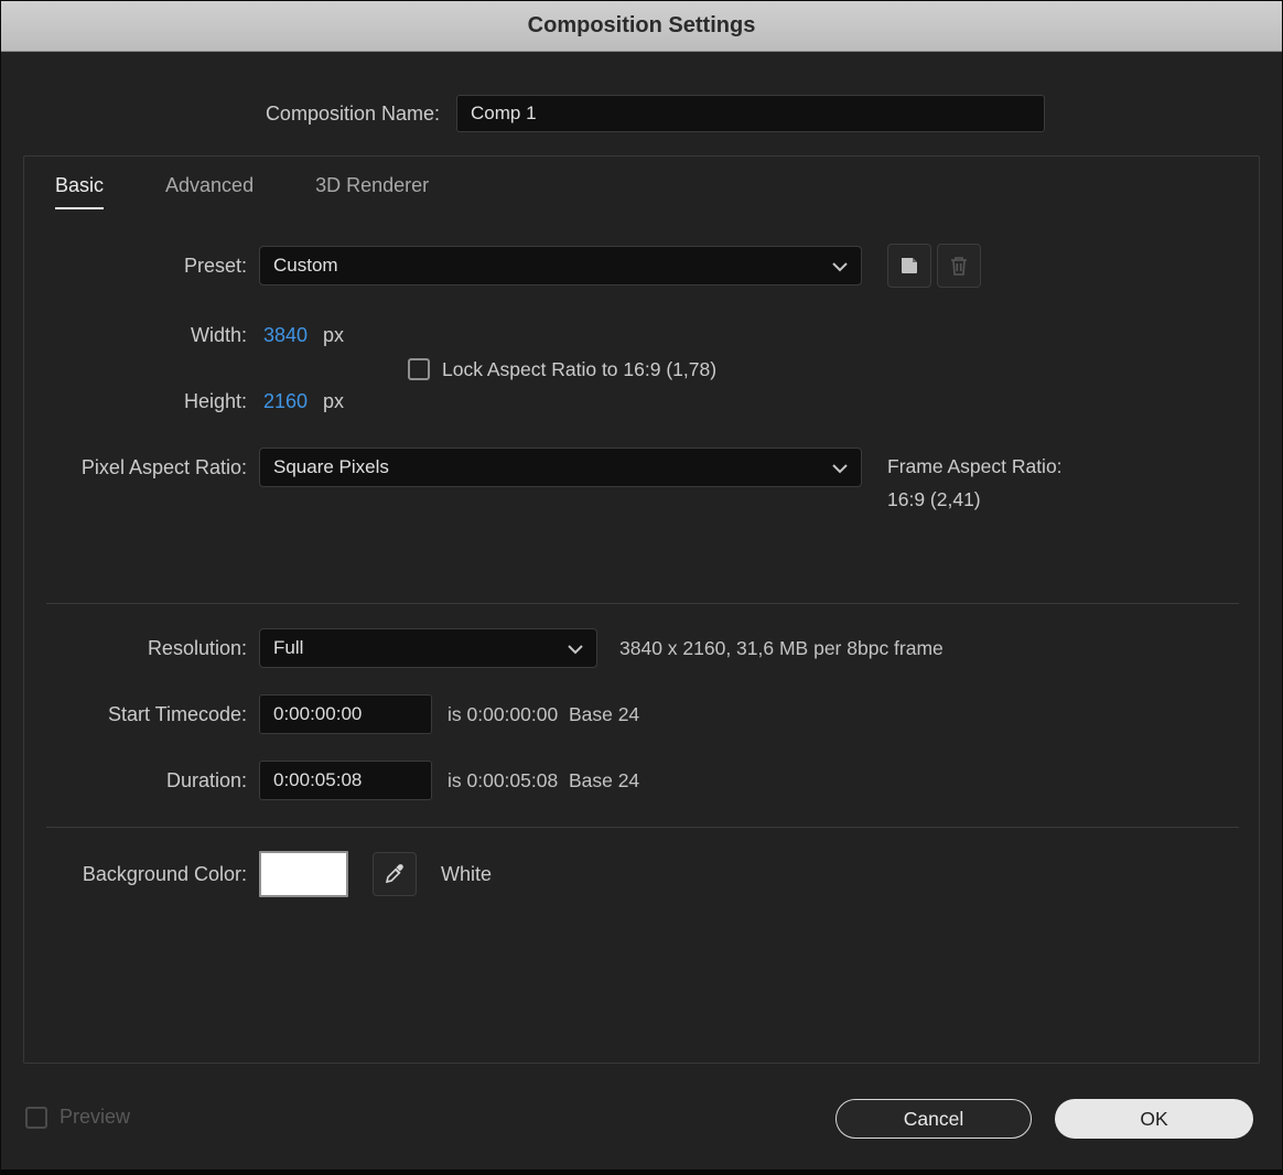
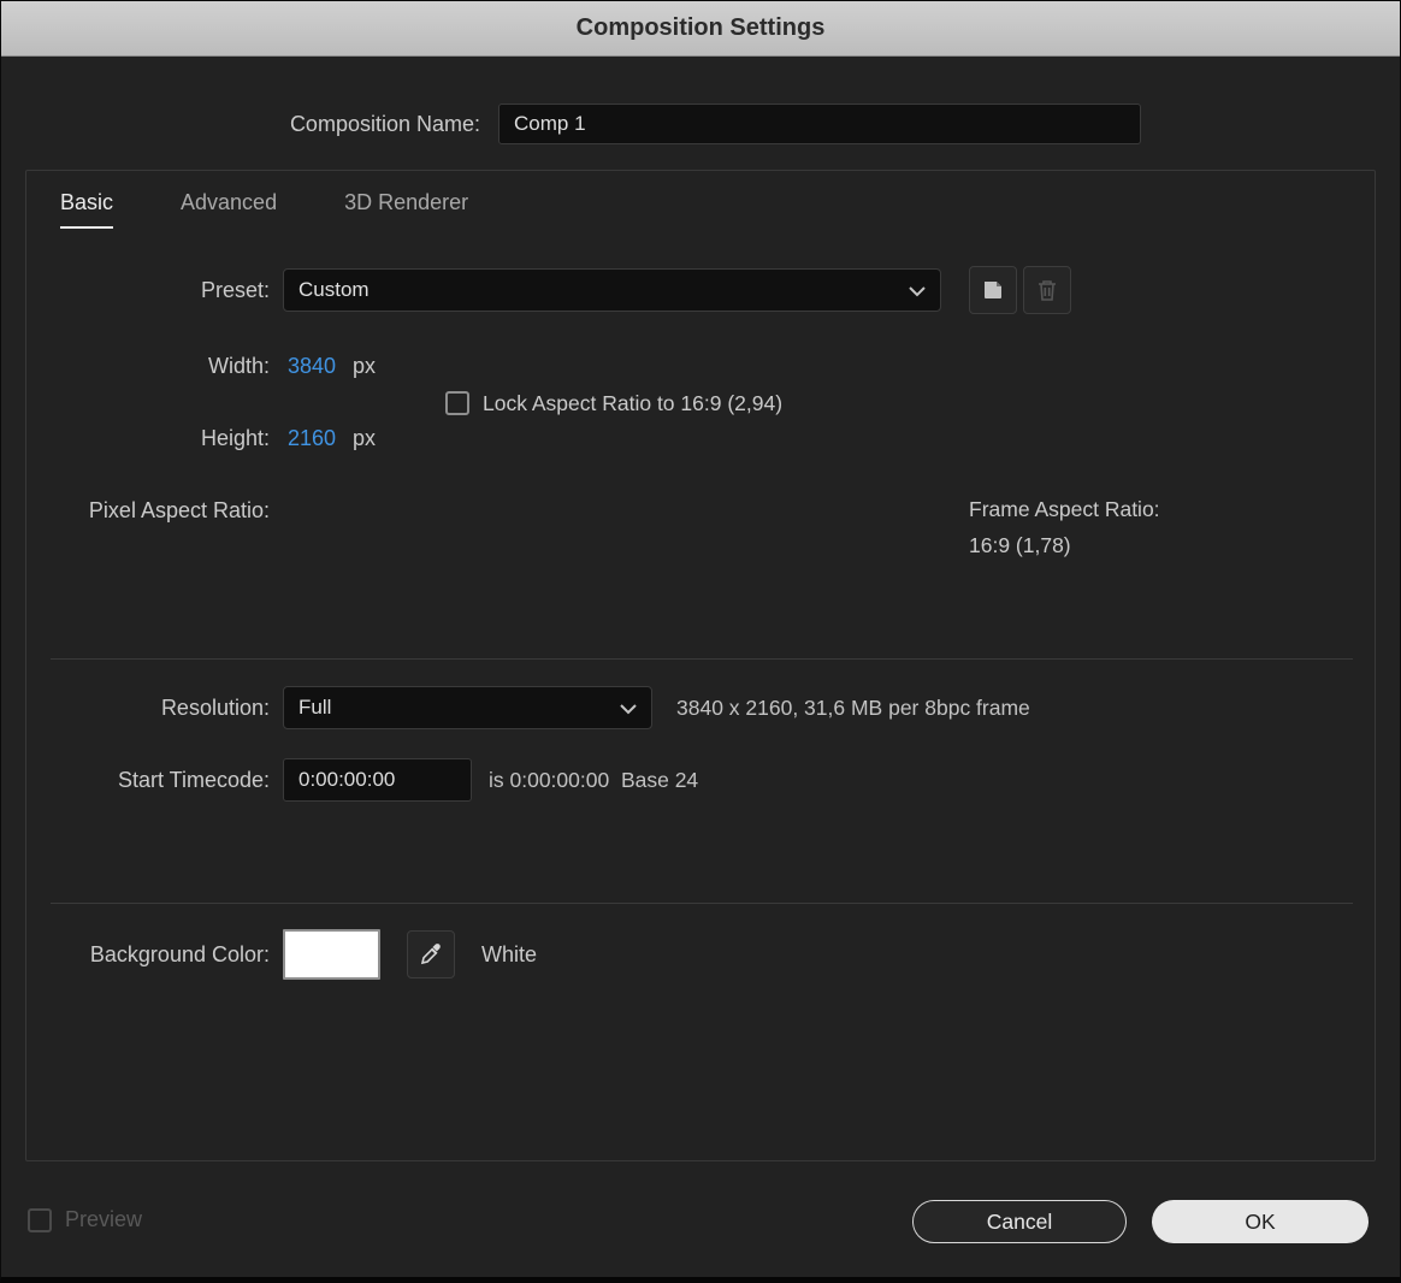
  Composition Settings
  Composition Name:
  Comp 1
  Basic
  Advanced
  3D Renderer
  Preset:
  Custom
  Width:
  3840
  px
- Lock Aspect Ratio to 16:9 (1,78)
+ Lock Aspect Ratio to 16:9 (2,94)
  Height:
  2160
  px
  Pixel Aspect Ratio:
- Square Pixels
  Frame Aspect Ratio:
- 16:9 (2,41)
+ 16:9 (1,78)
  Resolution:
  Full
  3840 x 2160, 31,6 MB per 8bpc frame
  Start Timecode:
  0:00:00:00
  is 0:00:00:00 Base 24
- Duration:
- 0:00:05:08
- is 0:00:05:08 Base 24
  Background Color:
  White
  Preview
  Cancel
  OK
